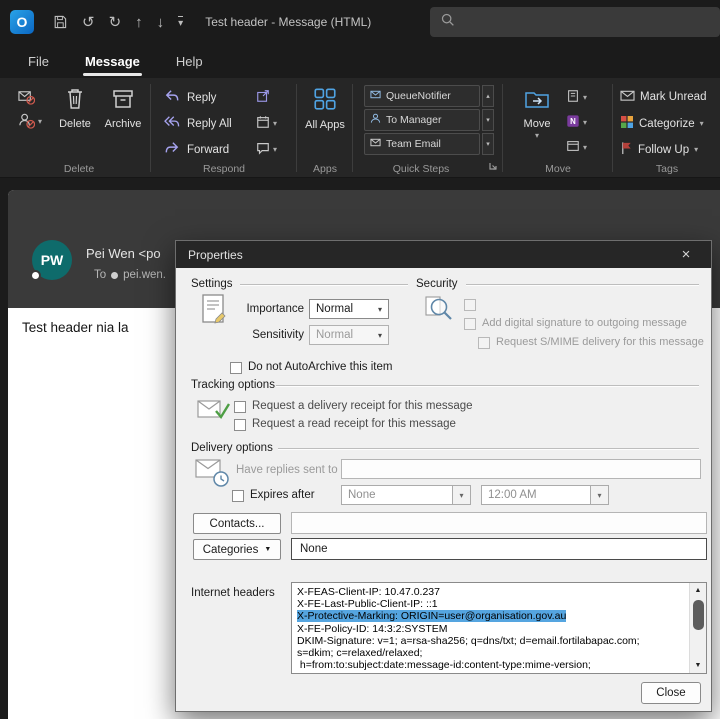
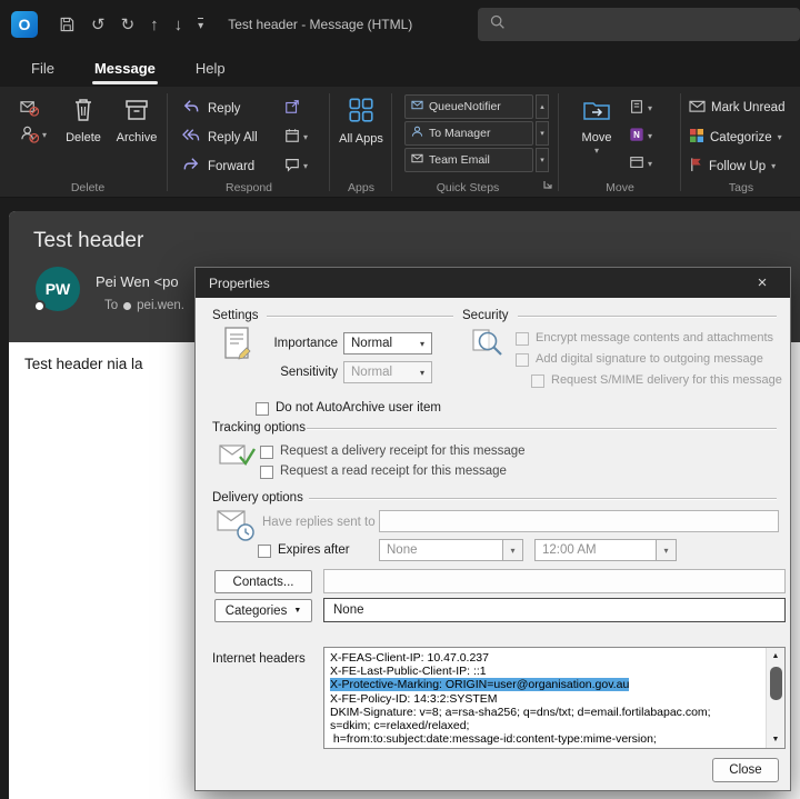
  O
  ↺
  ↻
  ↑
  ↓
  ▾
  Test header - Message (HTML)
  File
  Message
  Help
  ▾
  Delete
  Archive
  Delete
  Reply
  Reply All
  Forward
  ▾
  ▾
  Respond
  All Apps
  Apps
  QueueNotifier
  To Manager
  Team Email
  Quick Steps
  Move
  ▾
  ▾
  N
  ▾
  ▾
  Move
  Mark Unread
  Categorize
  ▾
  Follow Up
  ▾
  Tags
+ Test header
  PW
  Pei Wen <po
  To
  pei.wen.
  Test header nia la
  Properties
  ×
  Settings
  Security
  Importance
  Normal
  ▾
  Sensitivity
  Normal
  ▾
+ Encrypt message contents and attachments
  Add digital signature to outgoing message
  Request S/MIME delivery for this message
- Do not AutoArchive this item
+ Do not AutoArchive user item
  Tracking options
  Request a delivery receipt for this message
  Request a read receipt for this message
  Delivery options
  Have replies sent to
  Expires after
  None
  ▾
  12:00 AM
  ▾
  Contacts...
  Categories
  None
  Internet headers
  X-FEAS-Client-IP: 10.47.0.237
  X-FE-Last-Public-Client-IP: ::1
  X-Protective-Marking: ORIGIN=user@organisation.gov.au
  X-FE-Policy-ID: 14:3:2:SYSTEM
- DKIM-Signature: v=1; a=rsa-sha256; q=dns/txt; d=email.fortilabapac.com;
+ DKIM-Signature: v=8; a=rsa-sha256; q=dns/txt; d=email.fortilabapac.com;
  s=dkim; c=relaxed/relaxed;
  h=from:to:subject:date:message-id:content-type:mime-version;
  Close
